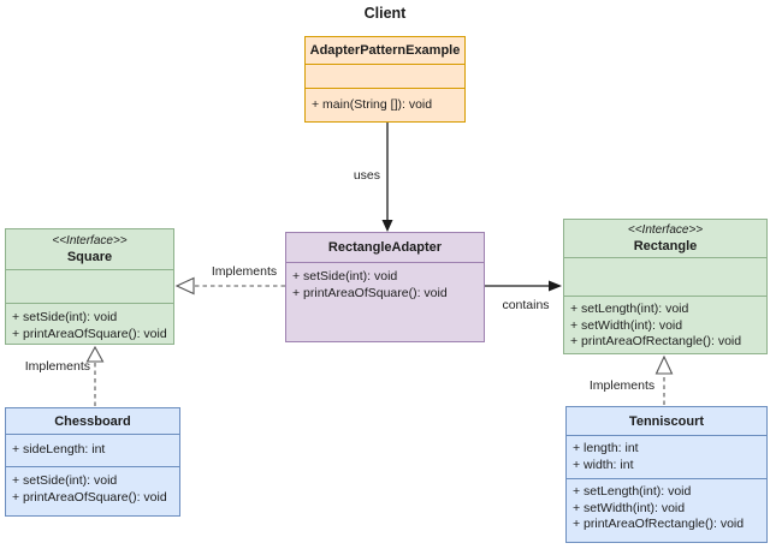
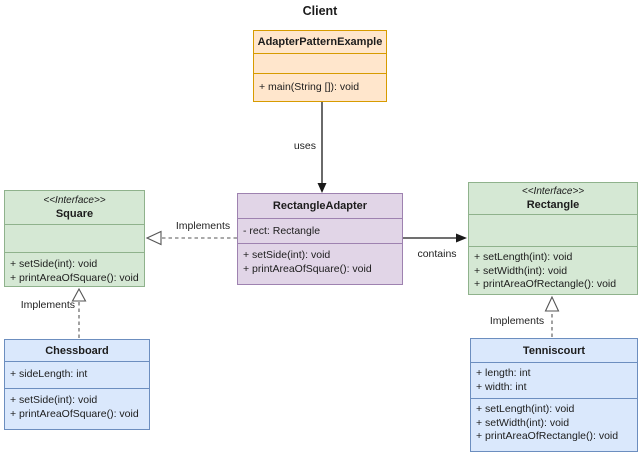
  Client
  uses
  Implements
  contains
  Implements
  Implements
  AdapterPatternExample
  + main(String []): void
  <<Interface>>
  Square
  + setSide(int): void
  + printAreaOfSquare(): void
  RectangleAdapter
+ - rect: Rectangle
  + setSide(int): void
  + printAreaOfSquare(): void
  <<Interface>>
  Rectangle
  + setLength(int): void
  + setWidth(int): void
  + printAreaOfRectangle(): void
  Chessboard
  + sideLength: int
  + setSide(int): void
  + printAreaOfSquare(): void
  Tenniscourt
  + length: int
  + width: int
  + setLength(int): void
  + setWidth(int): void
  + printAreaOfRectangle(): void
